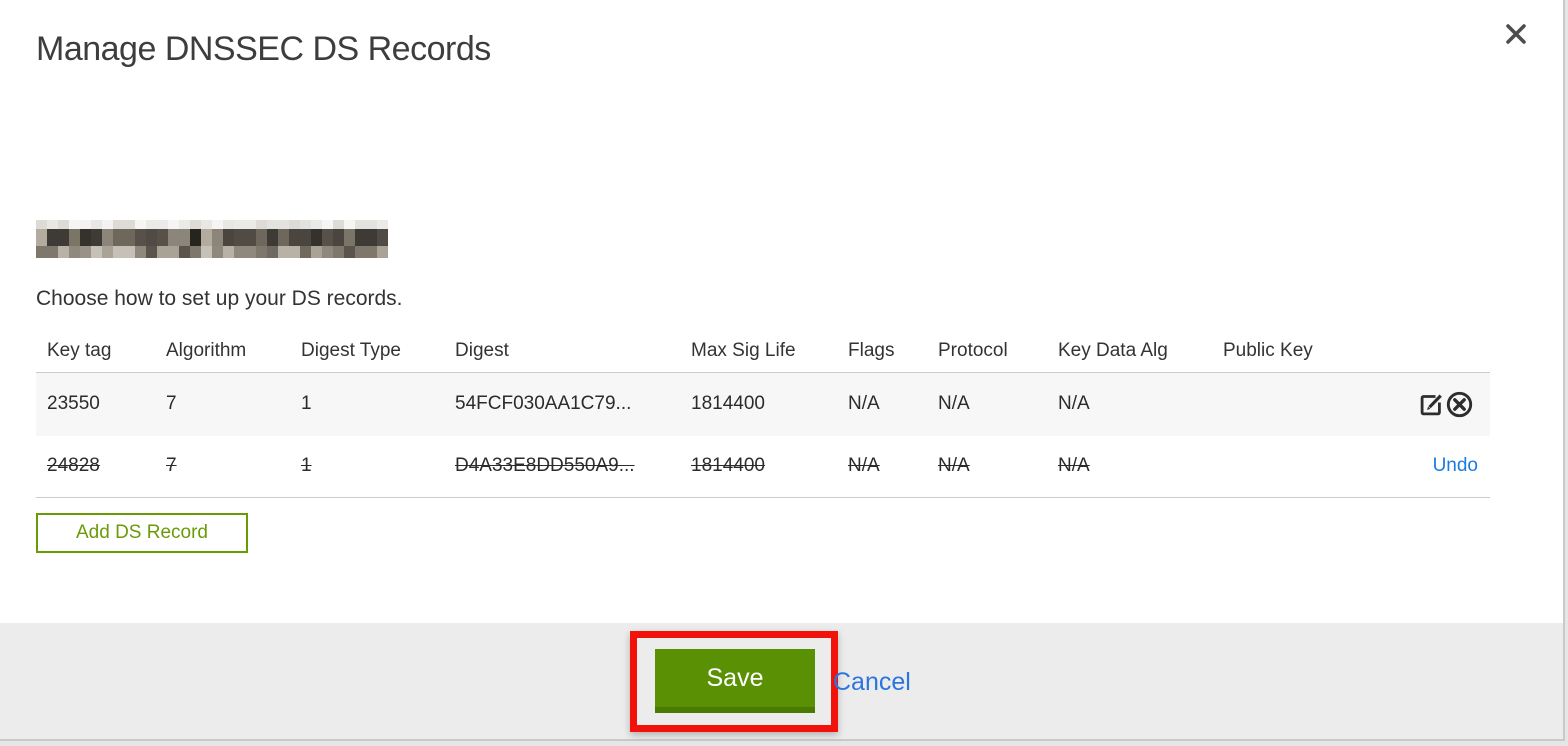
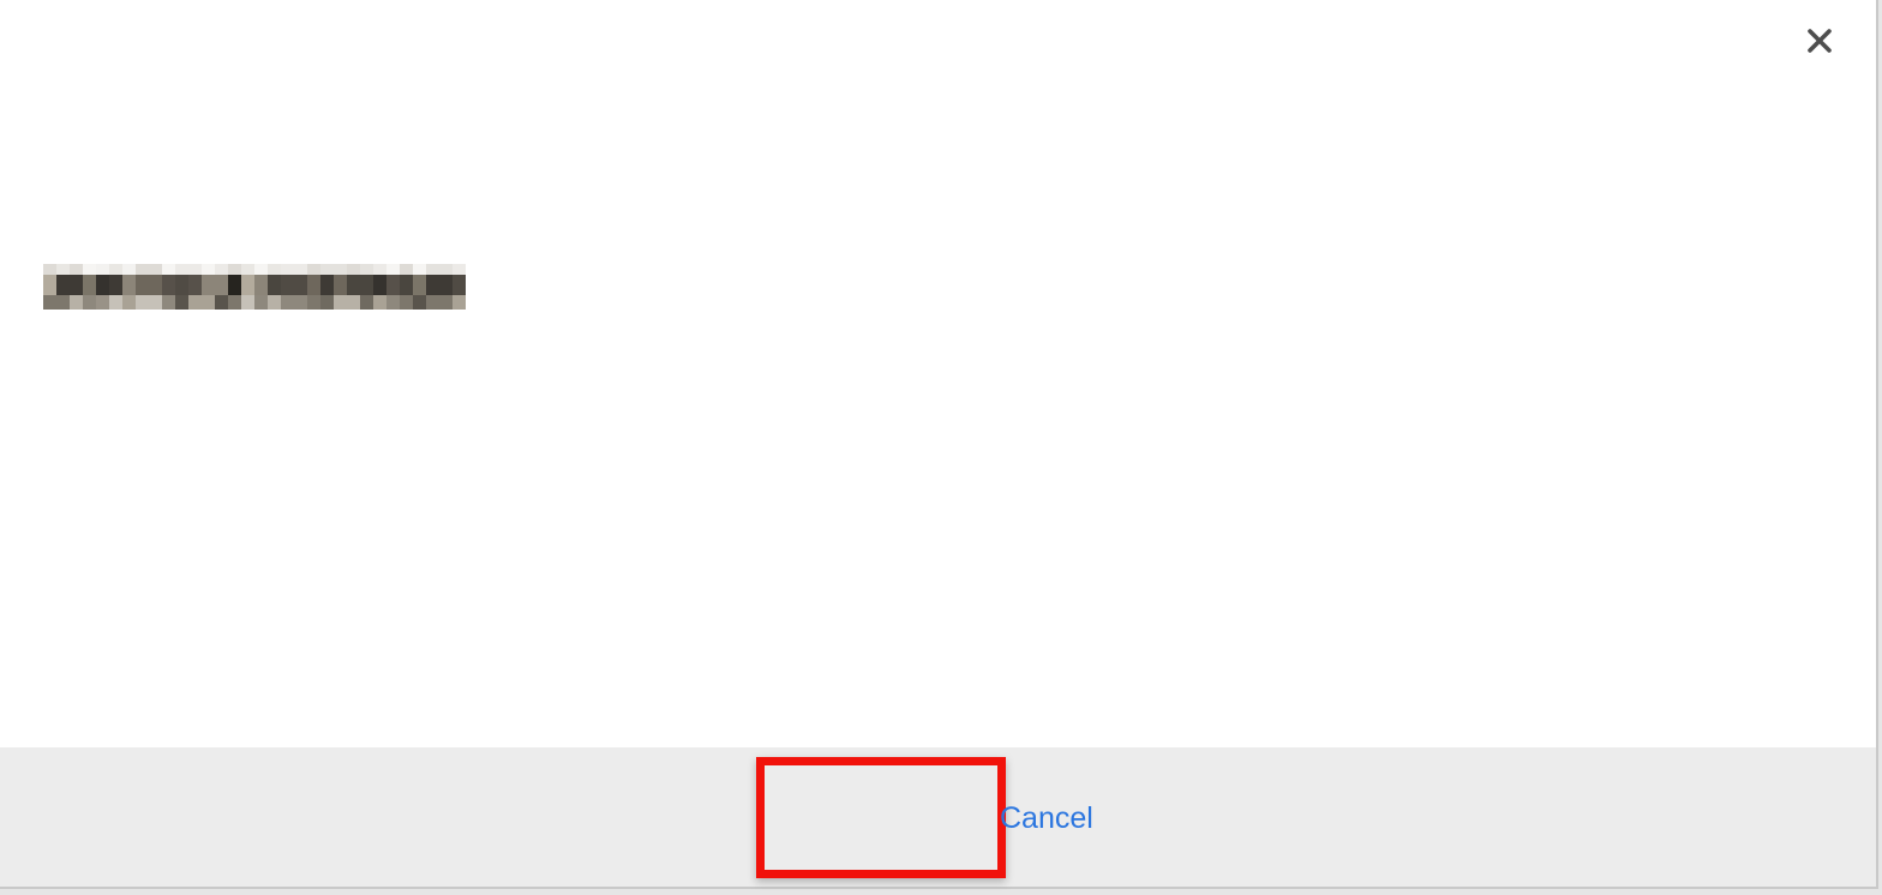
- Manage DNSSEC DS Records
- Choose how to set up your DS records.
- Key tag	Algorithm	Digest Type	Digest	Max Sig Life	Flags	Protocol	Key Data Alg	Public Key
- 23550	7	1	54FCF030AA1C79...	1814400	N/A	N/A	N/A
- 24828	7	1	D4A33E8DD550A9...	1814400	N/A	N/A	N/A		Undo
- Add DS Record
- Save
  Cancel
